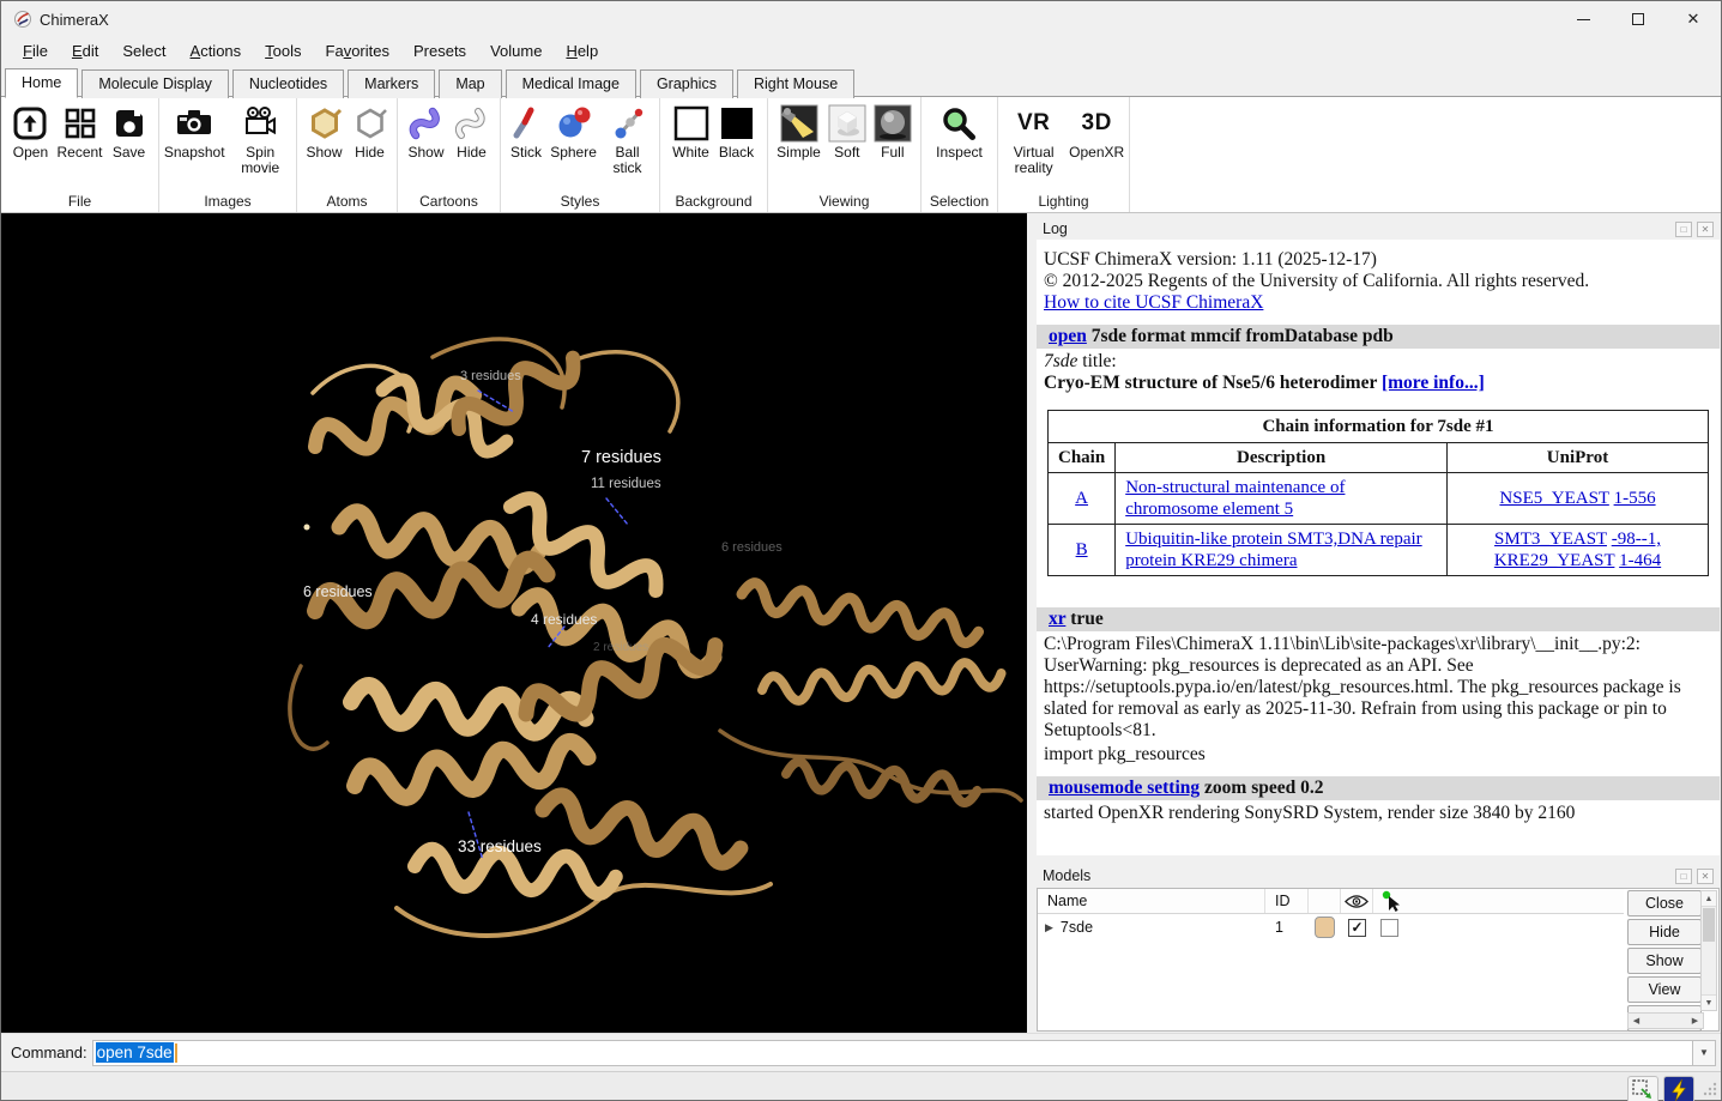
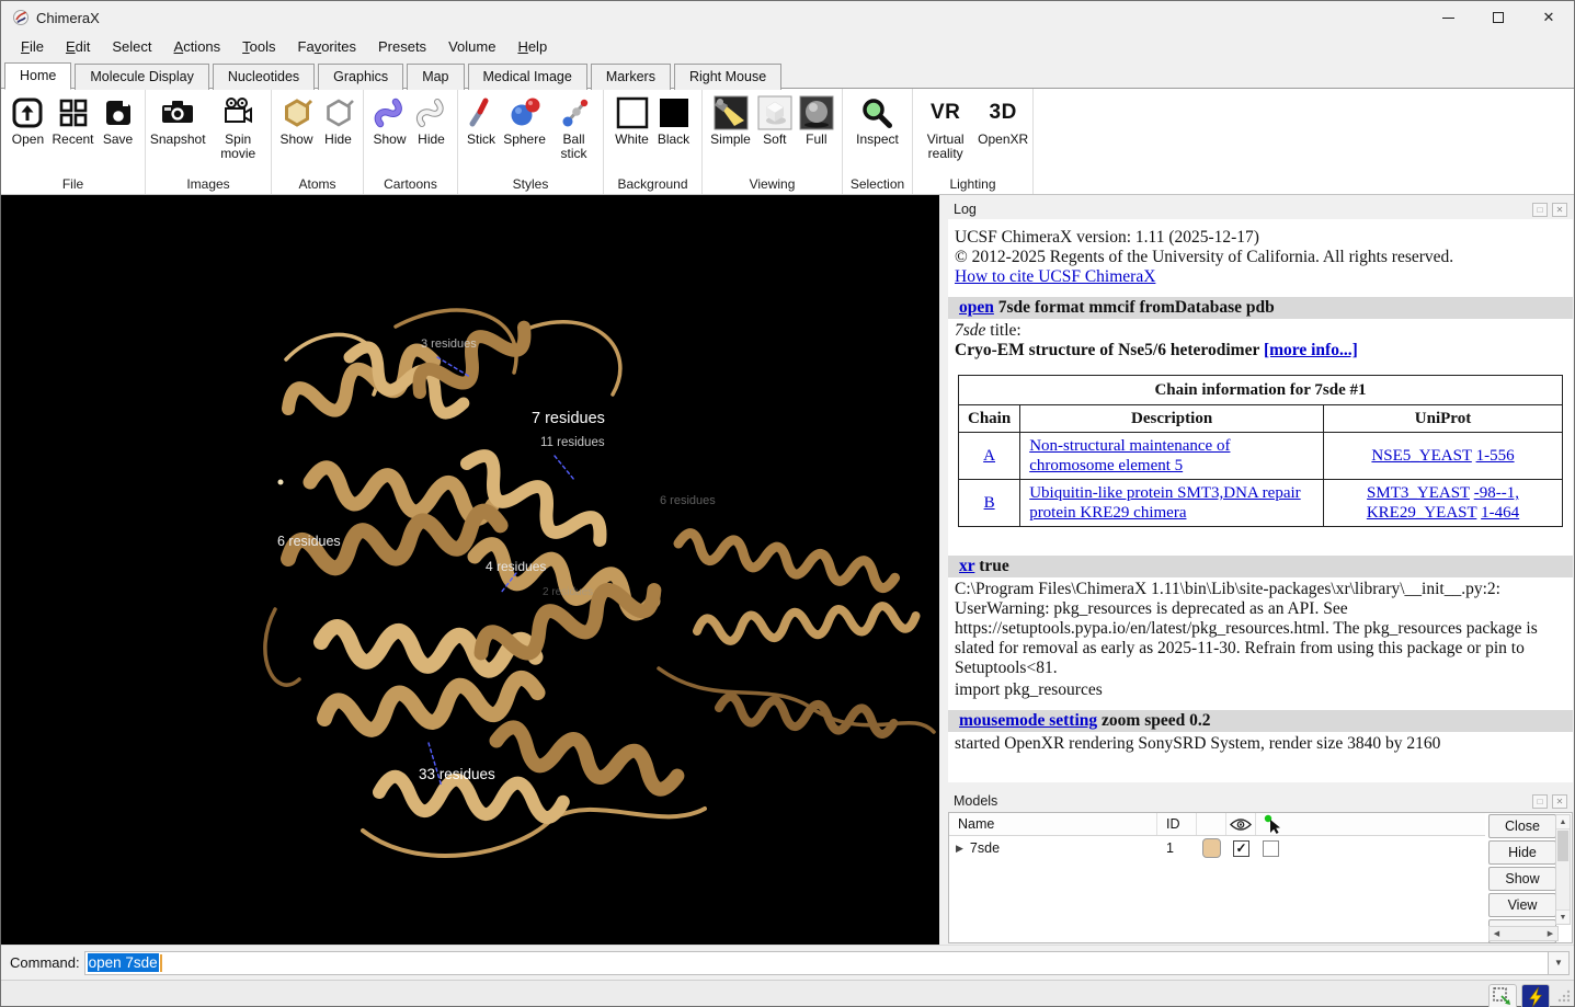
  ChimeraX
  ✕
  File
  Edit
  Select
  Actions
  Tools
  Favorites
  Presets
  Volume
  Help
  Home
  Molecule Display
  Nucleotides
- Markers
+ Graphics
  Map
  Medical Image
- Graphics
+ Markers
  Right Mouse
  Open
  Recent
  Save
  File
  Snapshot
  Spin movie
  Images
  Show
  Hide
  Atoms
  Show
  Hide
  Cartoons
  Stick
  Sphere
  Ball stick
  Styles
  White
  Black
  Background
  Simple
  Soft
  Full
  Viewing
  Inspect
  Selection
  VR
  Virtual reality
  3D
  OpenXR
  Lighting
  3 residues
  7 residues
  11 residues
  6 residues
  6 residues
  4 residues
  2 residues
  33 residues
  Log
  □
  ✕
  UCSF ChimeraX version: 1.11 (2025-12-17)
  © 2012-2025 Regents of the University of California. All rights reserved.
  How to cite UCSF ChimeraX
  open 7sde format mmcif fromDatabase pdb
  7sde title:
  Cryo-EM structure of Nse5/6 heterodimer [more info...]
  Chain information for 7sde #1
  Chain	Description	UniProt
  A	Non-structural maintenance of chromosome element 5	NSE5_YEAST 1-556
  B	Ubiquitin-like protein SMT3,DNA repair protein KRE29 chimera	SMT3_YEAST -98--1,KRE29_YEAST 1-464
  xr true
  C:\Program Files\ChimeraX 1.11\bin\Lib\site-packages\xr\library\__init__.py:2: UserWarning: pkg_resources is deprecated as an API. See https://setuptools.pypa.io/en/latest/pkg_resources.html. The pkg_resources package is slated for removal as early as 2025-11-30. Refrain from using this package or pin to Setuptools<81.
  import pkg_resources
  mousemode setting zoom speed 0.2
  started OpenXR rendering SonySRD System, render size 3840 by 2160
  Models
  □
  ✕
  Name
  ID
  ▶
  7sde
  1
  Close
  Hide
  Show
  View
  Command:
  open 7sde
  ▼
